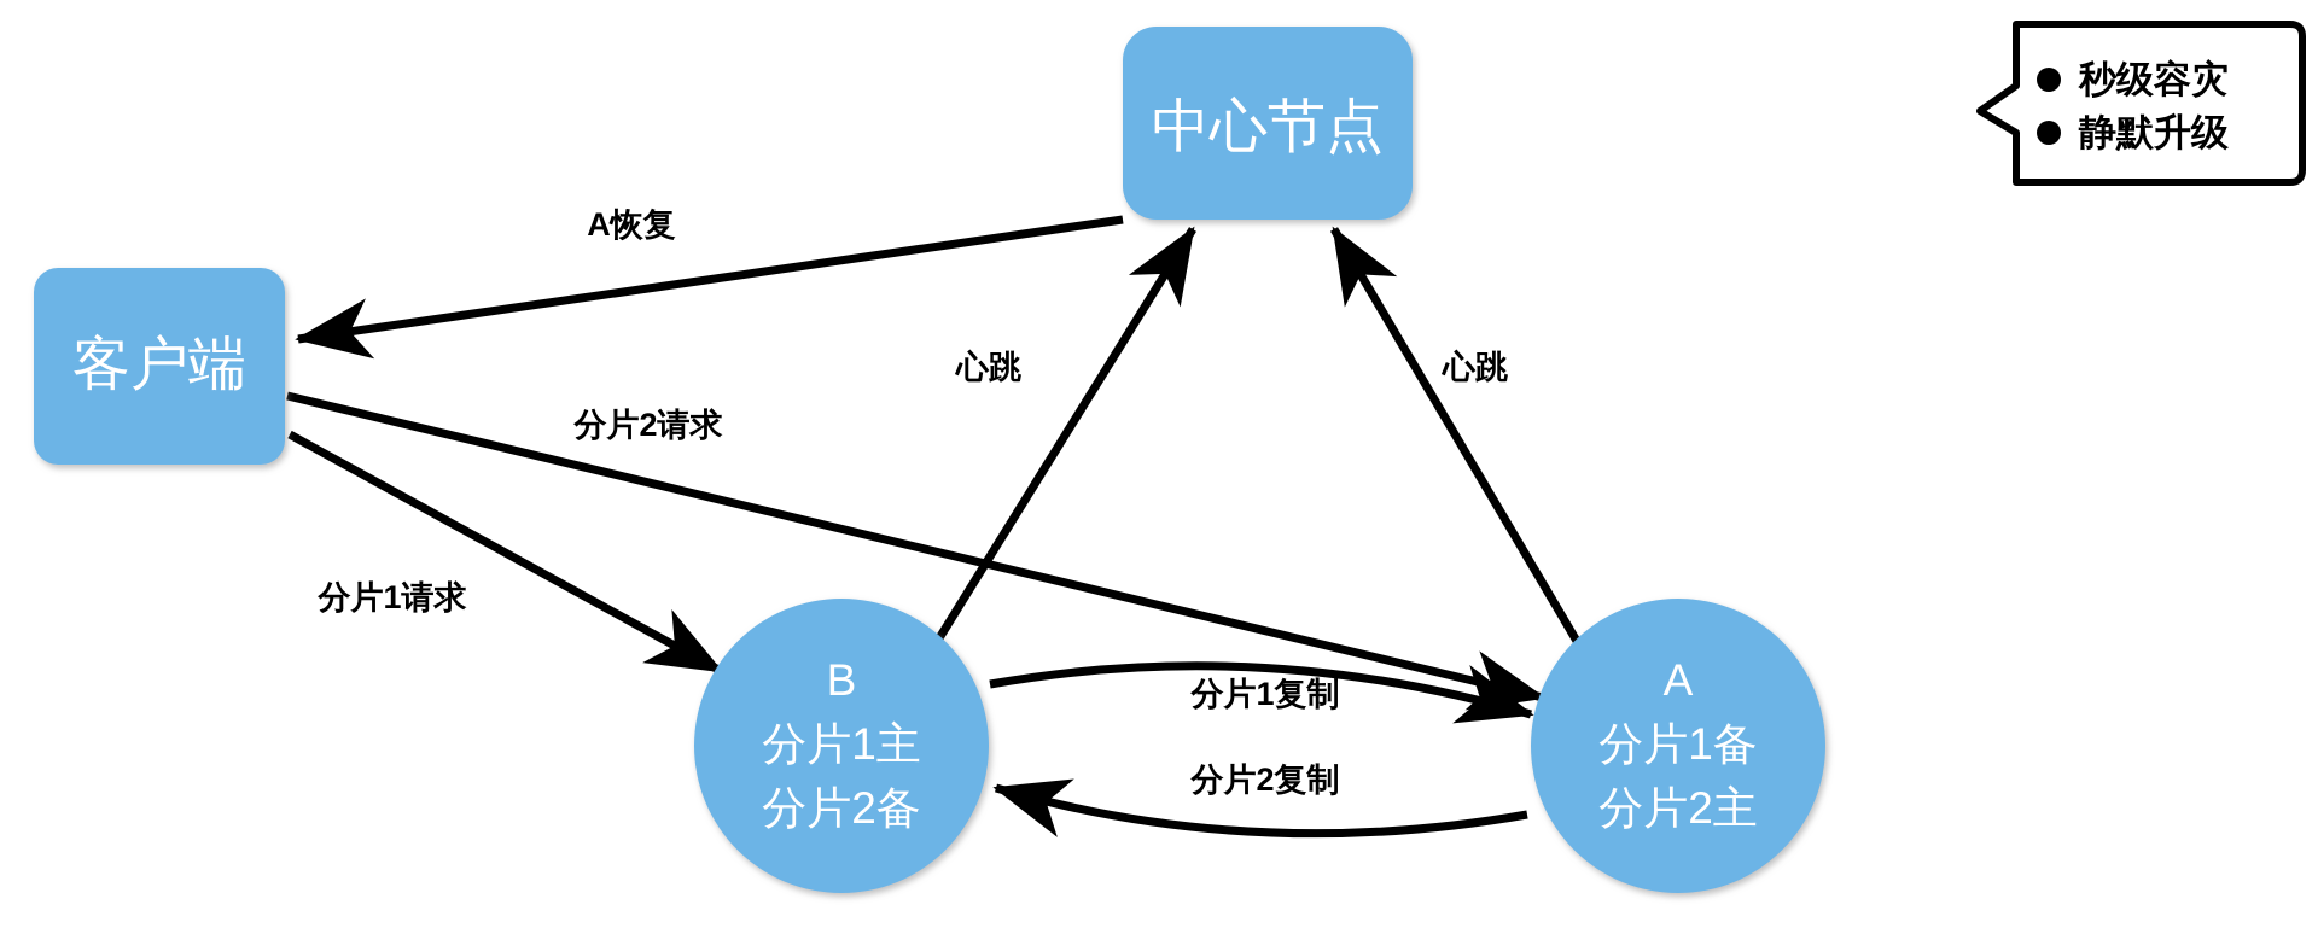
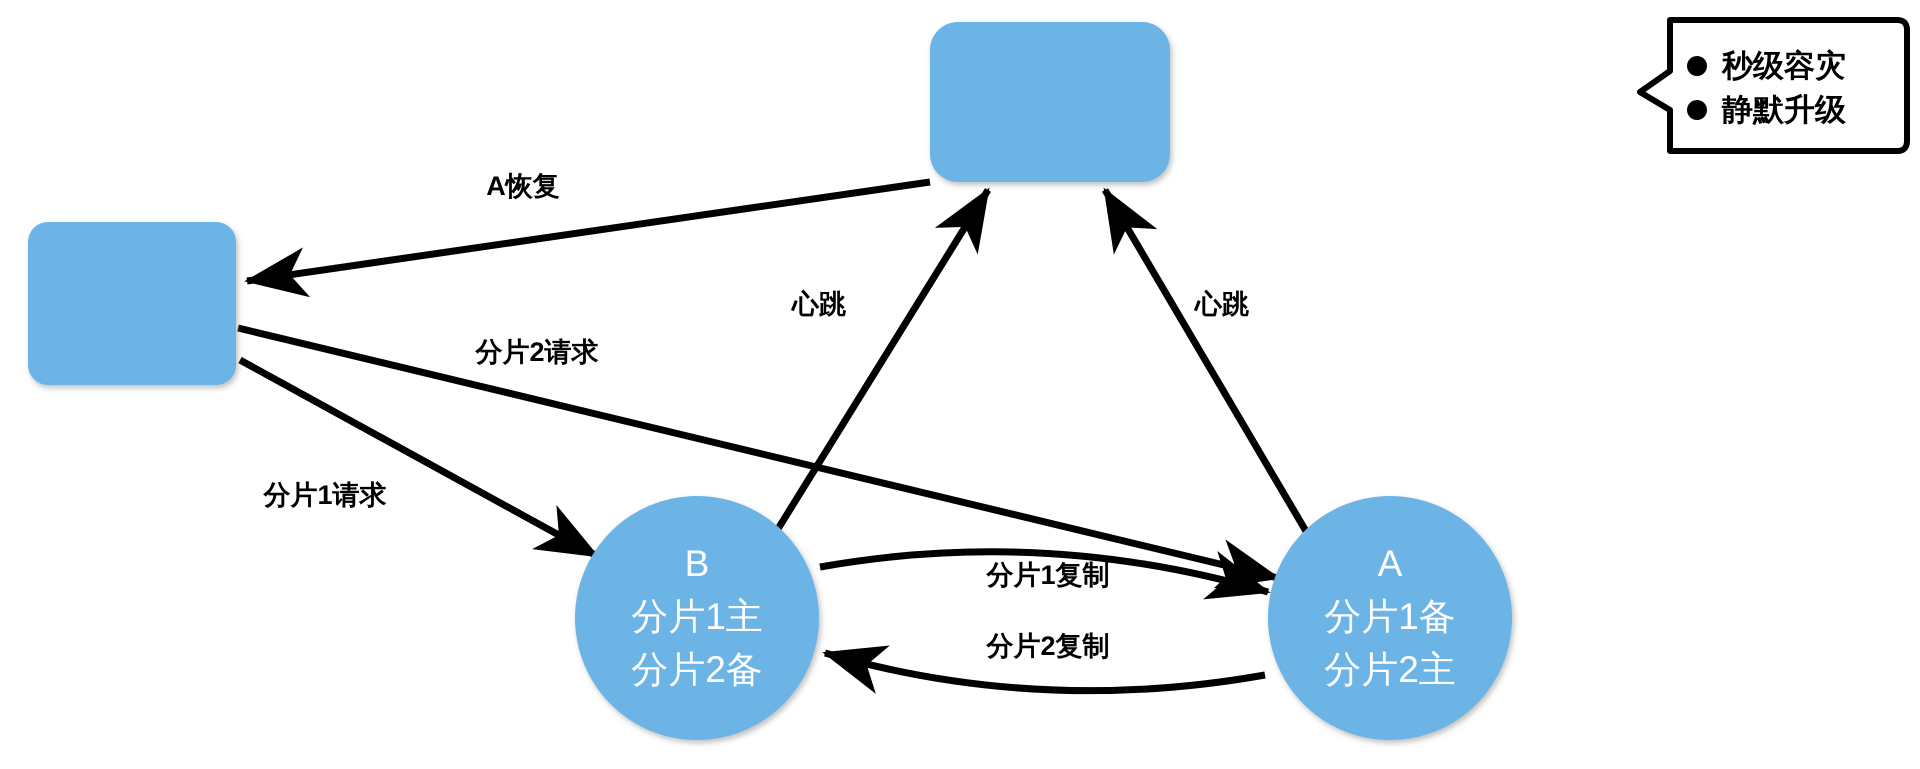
  A恢复
  分片2请求
  分片1请求
  心跳
  心跳
  分片1复制
  分片2复制
- 中心节点
- 客户端
  B
  分片1主
  分片2备
  A
  分片1备
  分片2主
  秒级容灾
  静默升级
